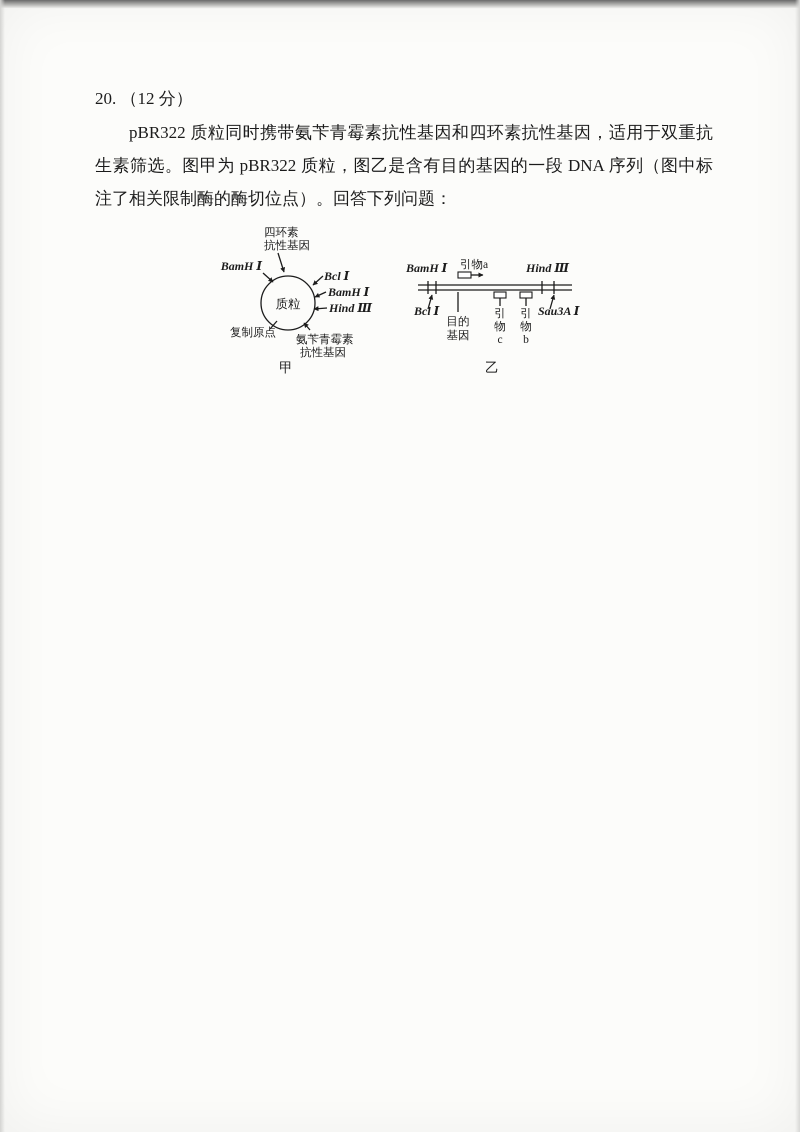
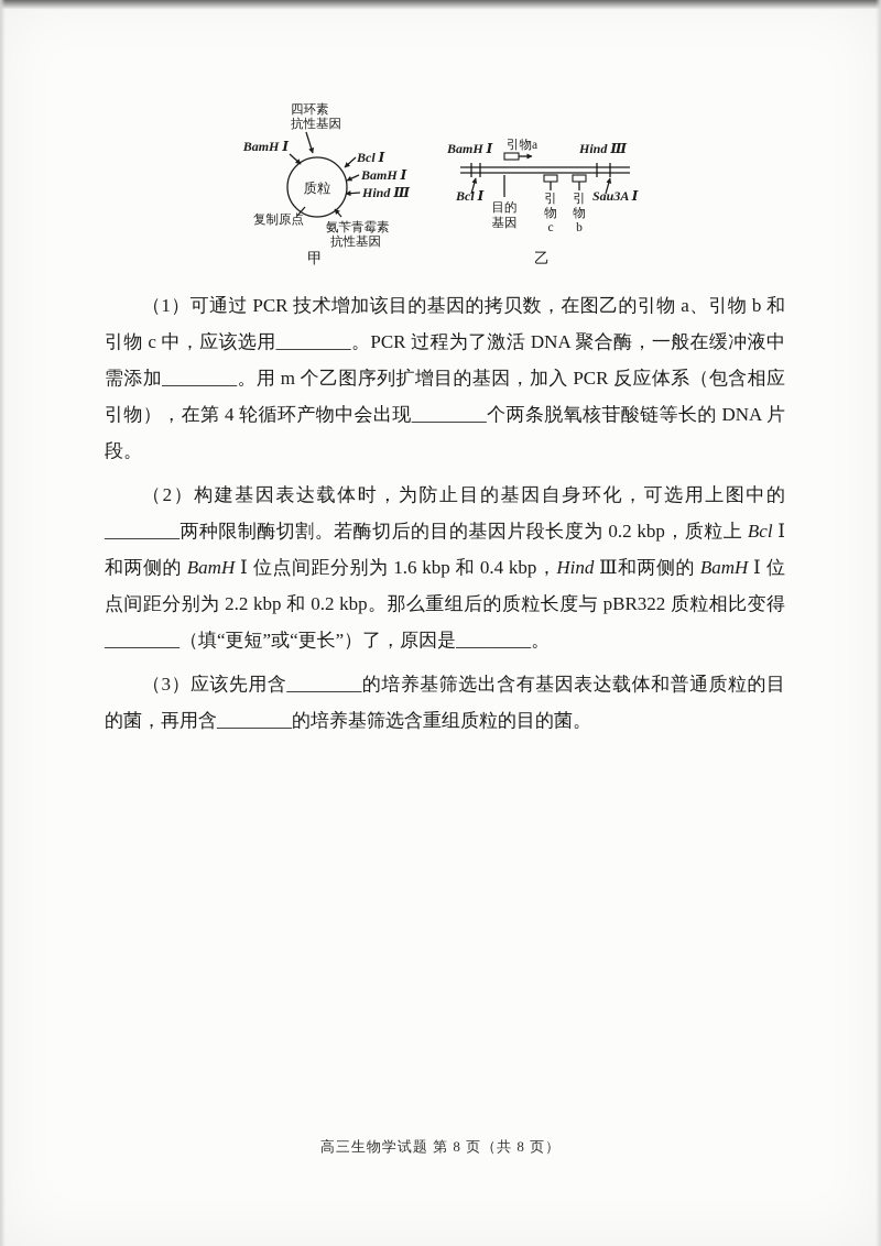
- 20. （12 分）
- pBR322 质粒同时携带氨苄青霉素抗性基因和四环素抗性基因，适用于双重抗生素筛选。图甲为 pBR322 质粒，图乙是含有目的基因的一段 DNA 序列（图中标注了相关限制酶的酶切位点）。回答下列问题：
  质粒
  四环素
  抗性基因
  BamH Ⅰ
  Bcl Ⅰ
  BamH Ⅰ
  Hind Ⅲ
  复制原点
  氨苄青霉素
  抗性基因
  甲
  BamH Ⅰ
  引物a
  Hind Ⅲ
  Bcl Ⅰ
  目的
  基因
  引
  物
  c
  引
  物
  b
  Sau3A Ⅰ
  乙
+ （1）可通过 PCR 技术增加该目的基因的拷贝数，在图乙的引物 a、引物 b 和引物 c 中，应该选用________。PCR 过程为了激活 DNA 聚合酶，一般在缓冲液中需添加________。用 m 个乙图序列扩增目的基因，加入 PCR 反应体系（包含相应引物），在第 4 轮循环产物中会出现________个两条脱氧核苷酸链等长的 DNA 片段。
+ （2）构建基因表达载体时，为防止目的基因自身环化，可选用上图中的________两种限制酶切割。若酶切后的目的基因片段长度为 0.2 kbp，质粒上 Bcl Ⅰ 和两侧的 BamH Ⅰ 位点间距分别为 1.6 kbp 和 0.4 kbp，Hind Ⅲ和两侧的 BamH Ⅰ 位点间距分别为 2.2 kbp 和 0.2 kbp。那么重组后的质粒长度与 pBR322 质粒相比变得________（填“更短”或“更长”）了，原因是________。
+ （3）应该先用含________的培养基筛选出含有基因表达载体和普通质粒的目的菌，再用含________的培养基筛选含重组质粒的目的菌。
+ 高三生物学试题 第 8 页（共 8 页）
